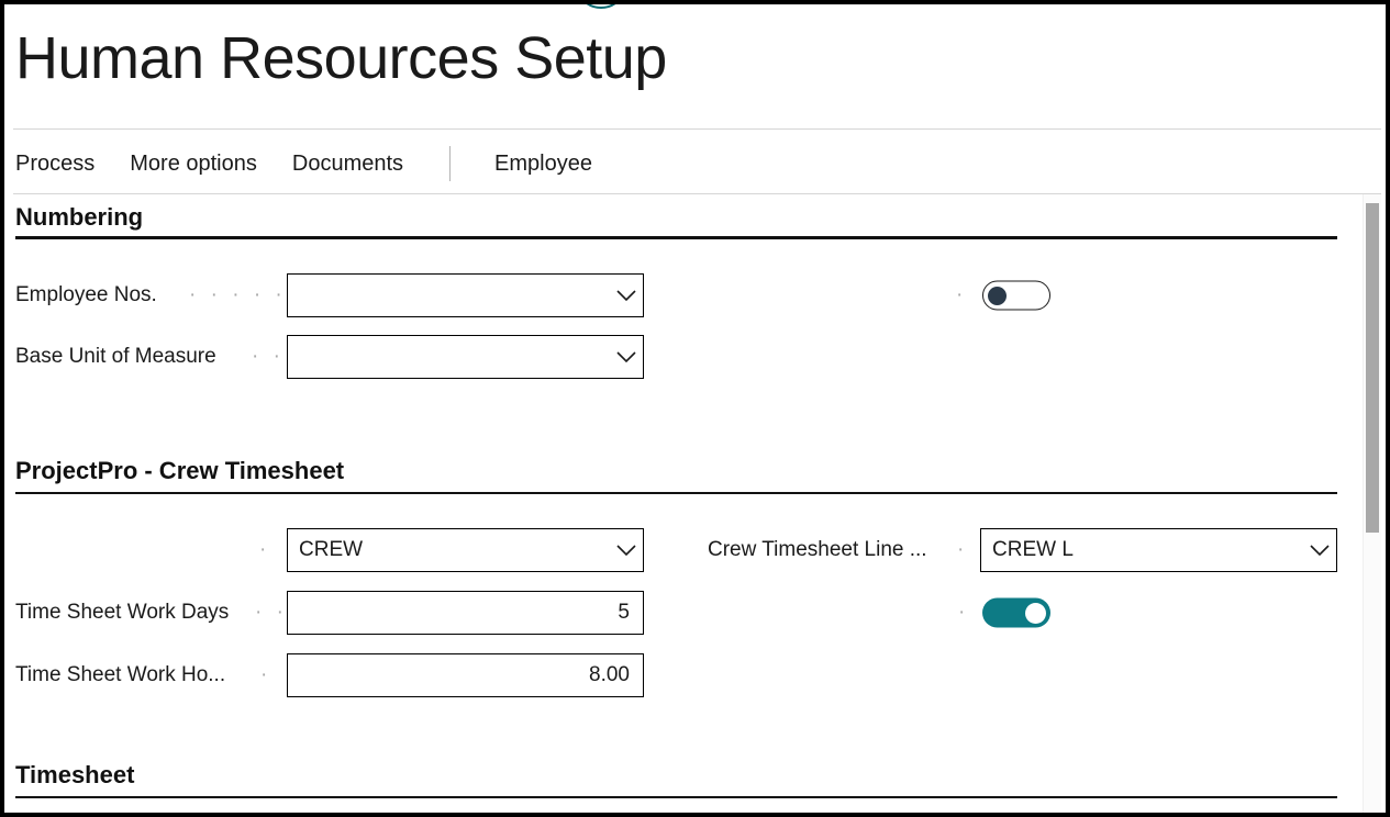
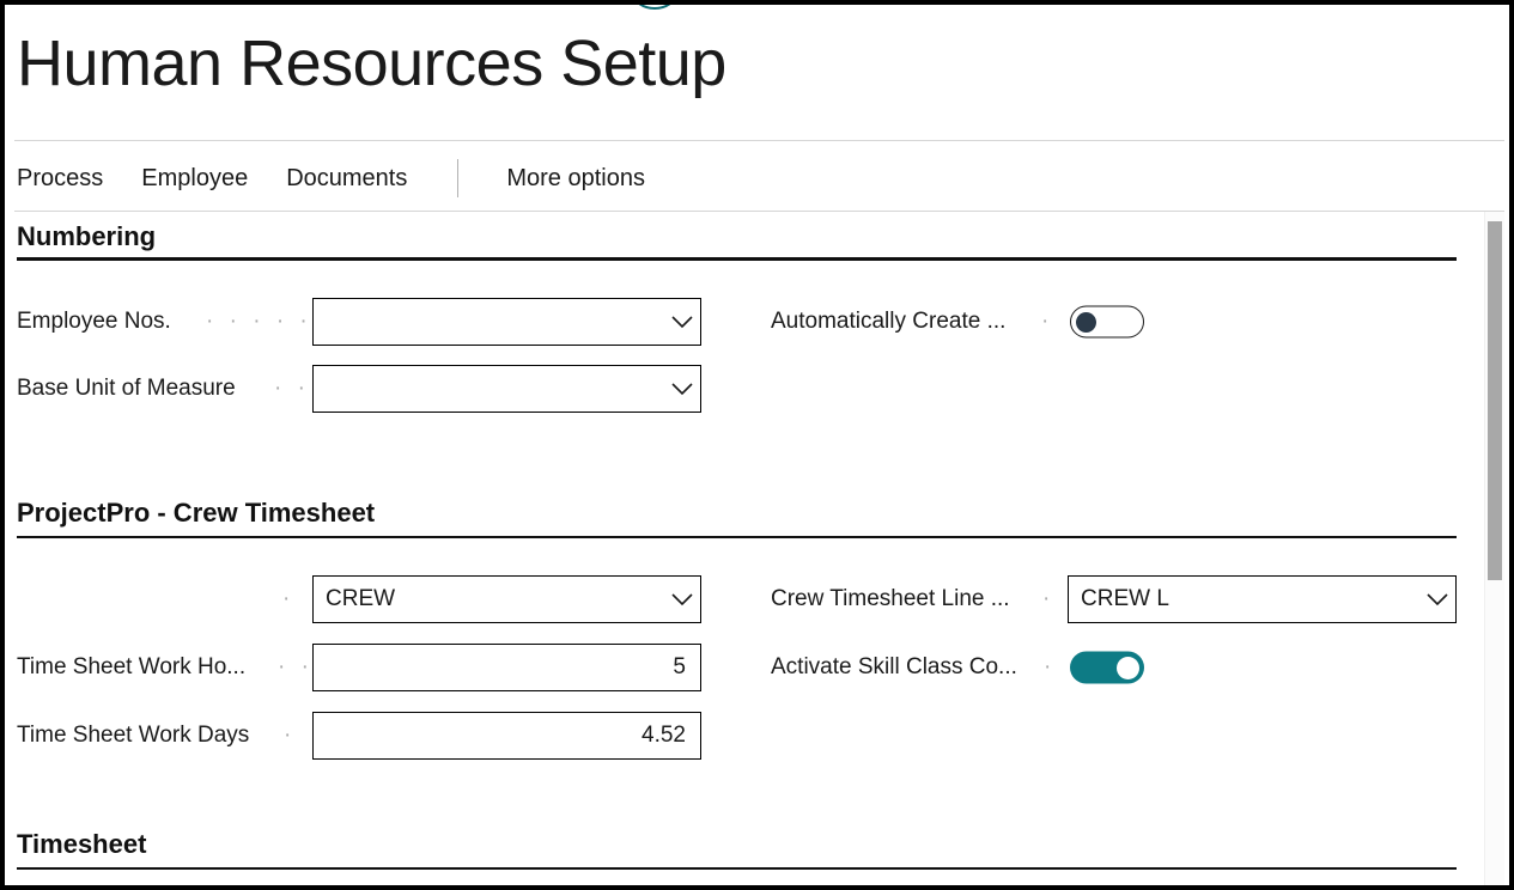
  Human Resources Setup
  Process
- More options
+ Employee
  Documents
- Employee
+ More options
  Numbering
  Employee Nos.
  · · · · ·
  Base Unit of Measure
  · ·
+ Automatically Create ...
  ·
  ProjectPro - Crew Timesheet
  ·
  CREW
- Time Sheet Work Days
+ Time Sheet Work Ho...
  · ·
  5
- Time Sheet Work Ho...
+ Time Sheet Work Days
  ·
- 8.00
+ 4.52
  Crew Timesheet Line ...
  ·
  CREW L
+ Activate Skill Class Co...
  ·
  Timesheet
